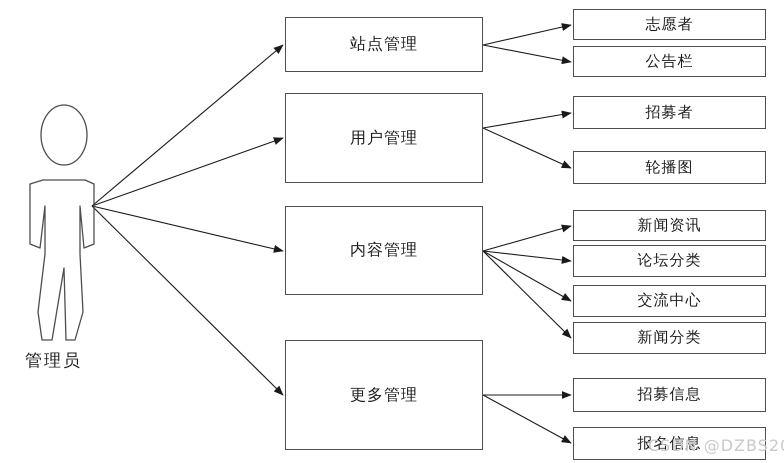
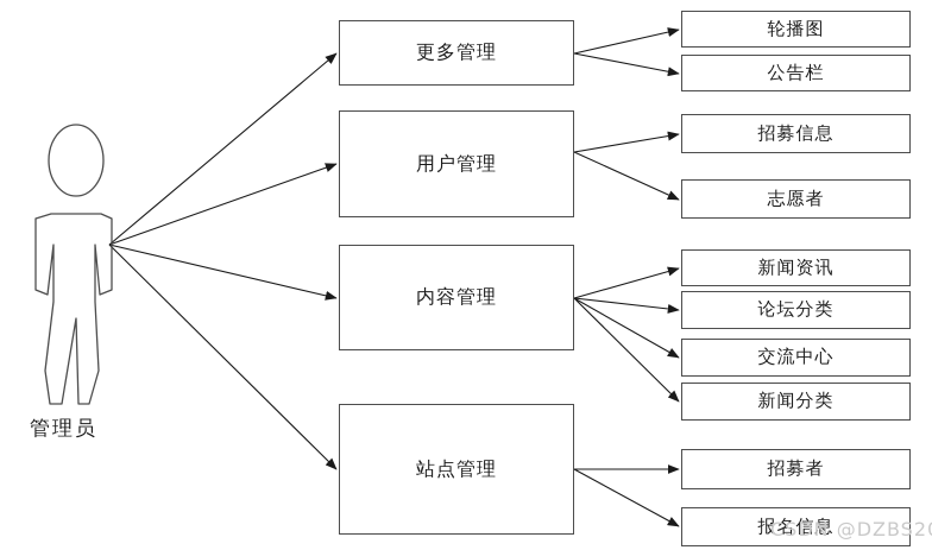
  管理员
- 站点管理
+ 更多管理
  用户管理
  内容管理
- 更多管理
+ 站点管理
- 志愿者
+ 轮播图
  公告栏
- 招募者
+ 招募信息
- 轮播图
+ 志愿者
  新闻资讯
  论坛分类
  交流中心
  新闻分类
- 招募信息
+ 招募者
  报名信息
  CSDN @DZBS2
